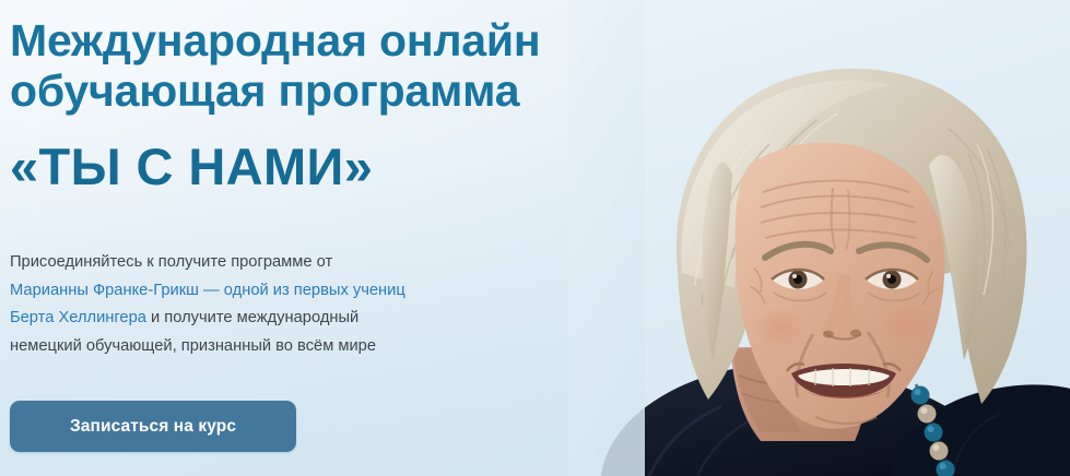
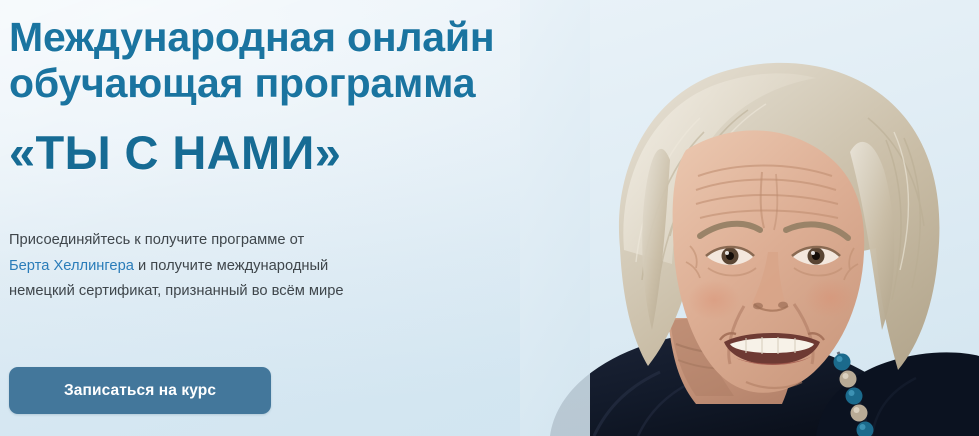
  Международная онлайн
  обучающая программа
  «ТЫ С НАМИ»
  Присоединяйтесь к получите программе от
- Марианны Франке-Грикш — одной из первых учениц
  Берта Хеллингера и получите международный
- немецкий обучающей, признанный во всём мире
+ немецкий сертификат, признанный во всём мире
  Записаться на курс
